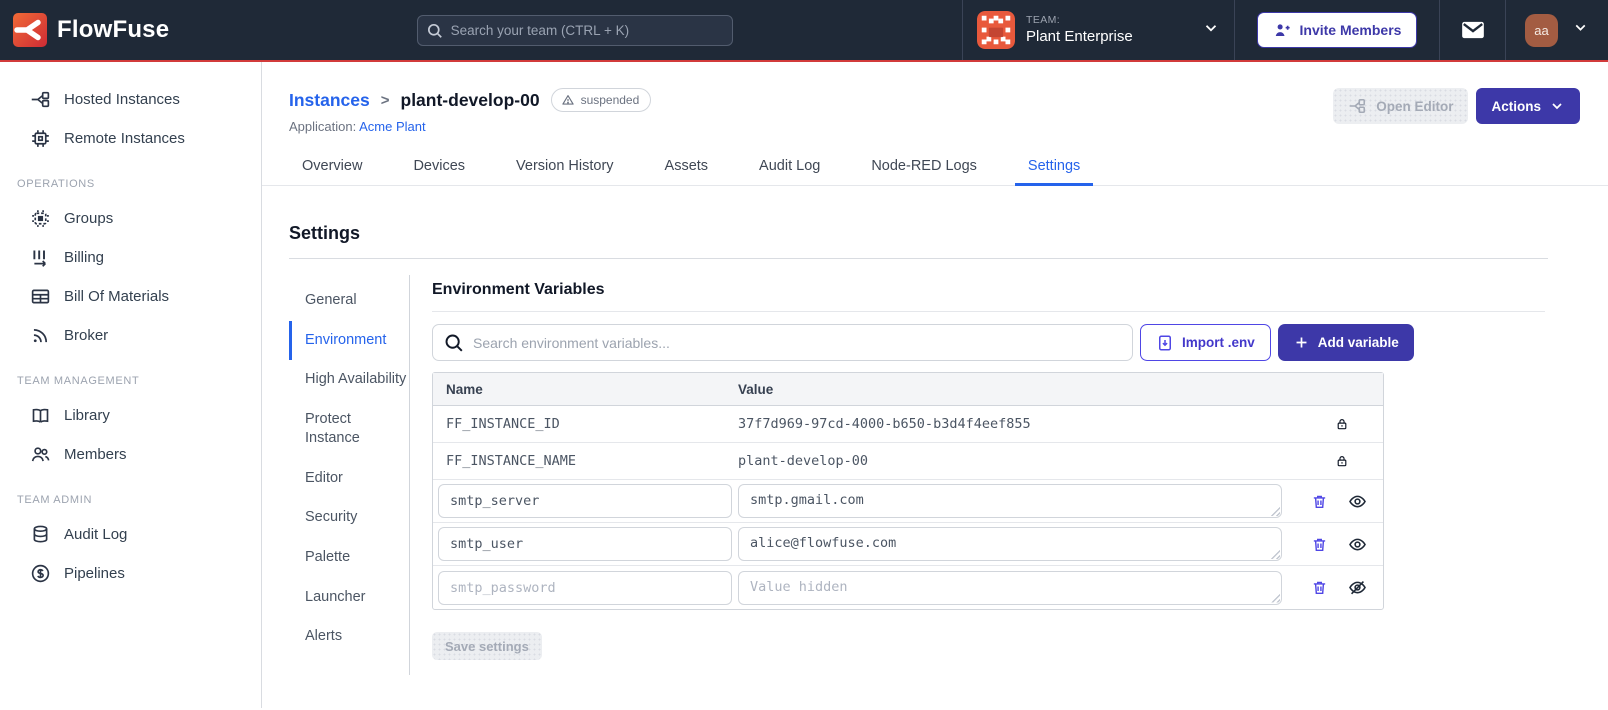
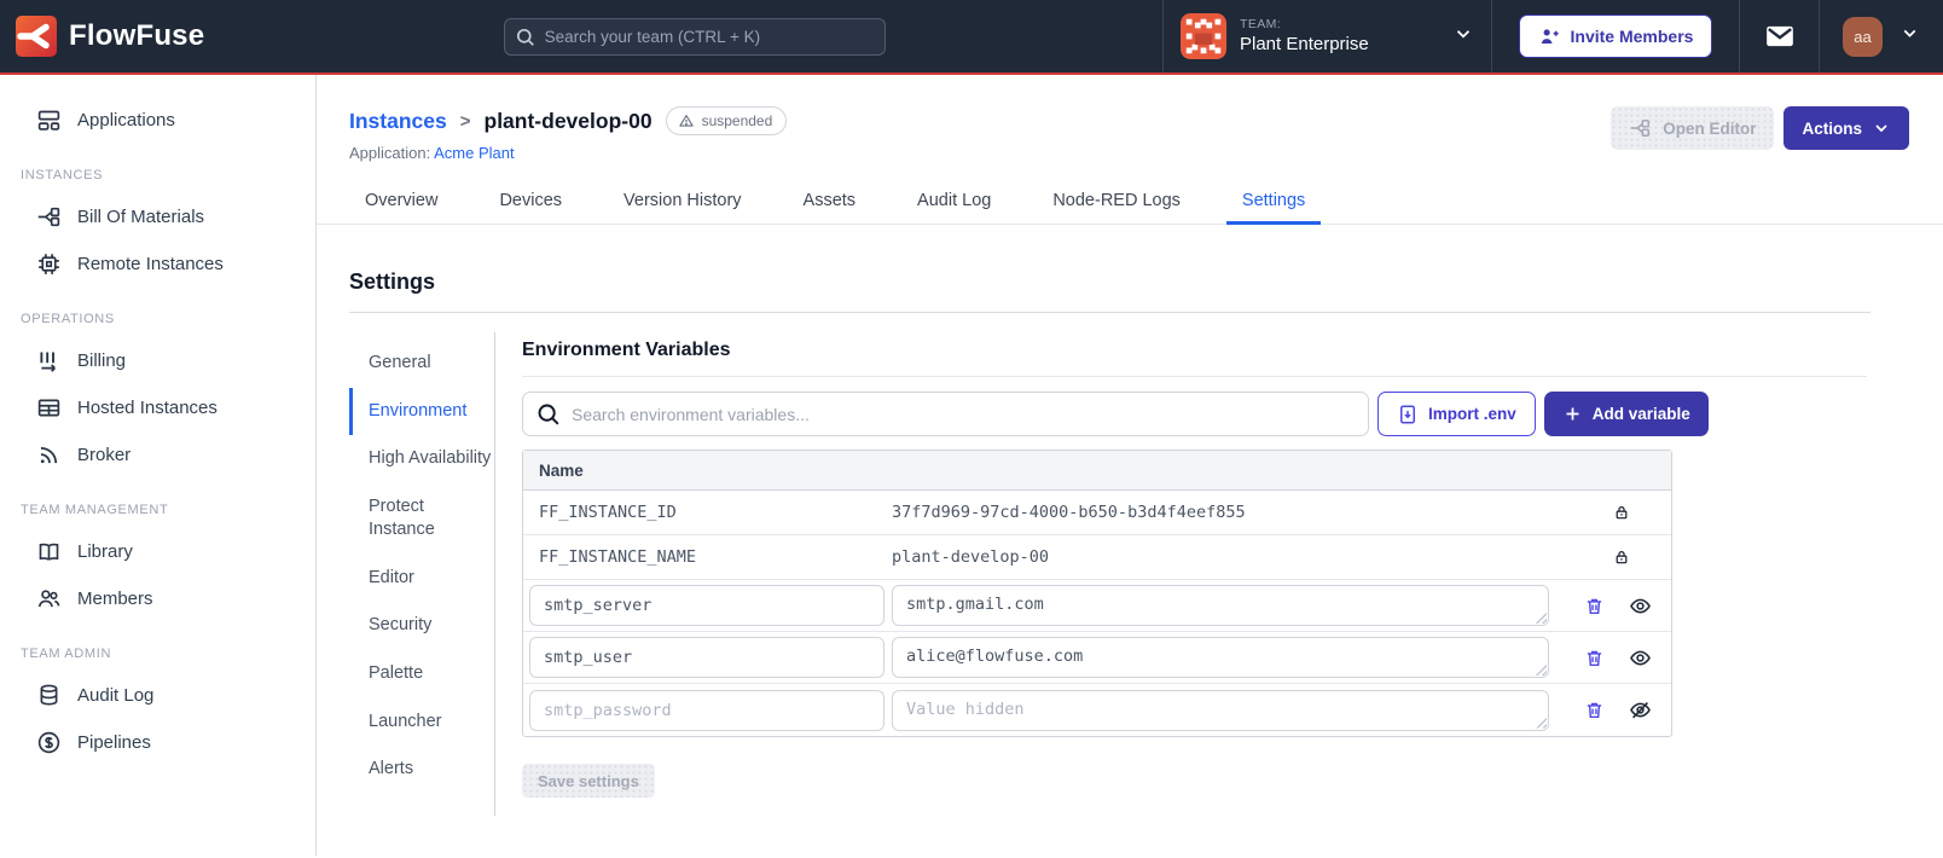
  FlowFuse
  Search your team (CTRL + K)
  TEAM:
  Plant Enterprise
  Invite Members
  aa
+ Applications
+ INSTANCES
- Hosted Instances
+ Bill Of Materials
  Remote Instances
  OPERATIONS
- Groups
  Billing
- Bill Of Materials
+ Hosted Instances
  Broker
  TEAM MANAGEMENT
  Library
  Members
  TEAM ADMIN
  Audit Log
  Pipelines
  Instances
  >
  plant-develop-00
  suspended
  Application: Acme Plant
  Open Editor
  Actions
  Overview
  Devices
  Version History
  Assets
  Audit Log
  Node-RED Logs
  Settings
  Settings
  General
  Environment
  High Availability
  Protect Instance
  Editor
  Security
  Palette
  Launcher
  Alerts
  Environment Variables
  Search environment variables...
  Import .env
  Add variable
  Name
- Value
  FF_INSTANCE_ID
  37f7d969-97cd-4000-b650-b3d4f4eef855
  FF_INSTANCE_NAME
  plant-develop-00
  smtp_server
  smtp.gmail.com
  smtp_user
  alice@flowfuse.com
  smtp_password
  Value hidden
  Save settings
